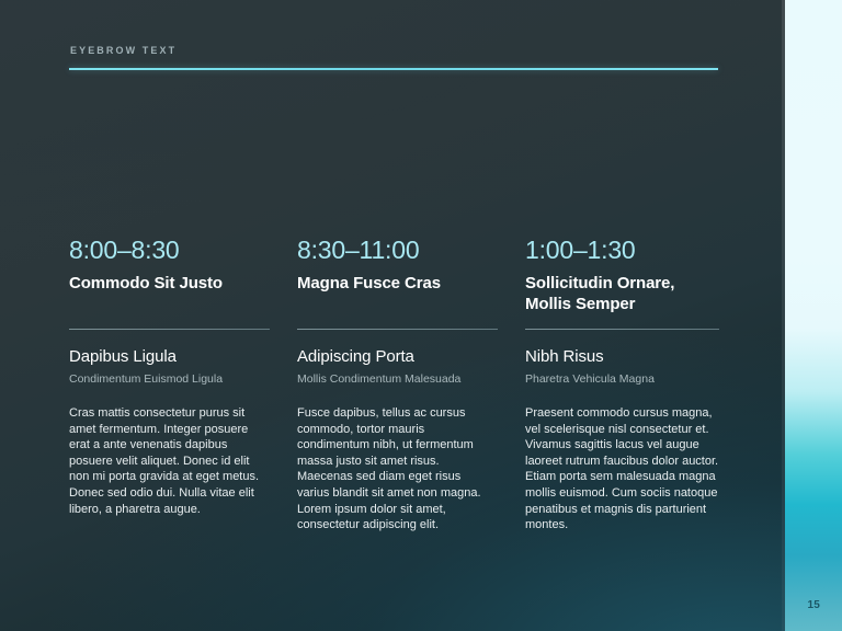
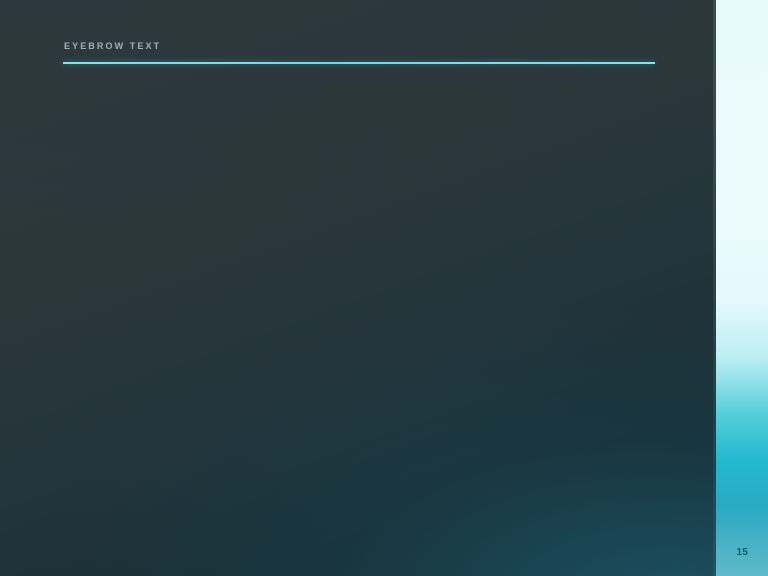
  15
  EYEBROW TEXT
- 8:00–8:30
- Commodo Sit Justo
- Dapibus Ligula
- Condimentum Euismod Ligula
- Cras mattis consectetur purus sit amet fermentum. Integer posuere erat a ante venenatis dapibus posuere velit aliquet. Donec id elit non mi porta gravida at eget metus. Donec sed odio dui. Nulla vitae elit libero, a pharetra augue.
- 8:30–11:00
- Magna Fusce Cras
- Adipiscing Porta
- Mollis Condimentum Malesuada
- Fusce dapibus, tellus ac cursus commodo, tortor mauris condimentum nibh, ut fermentum massa justo sit amet risus. Maecenas sed diam eget risus varius blandit sit amet non magna. Lorem ipsum dolor sit amet, consectetur adipiscing elit.
- 1:00–1:30
- Sollicitudin Ornare, Mollis Semper
- Nibh Risus
- Pharetra Vehicula Magna
- Praesent commodo cursus magna, vel scelerisque nisl consectetur et. Vivamus sagittis lacus vel augue laoreet rutrum faucibus dolor auctor. Etiam porta sem malesuada magna mollis euismod. Cum sociis natoque penatibus et magnis dis parturient montes.
